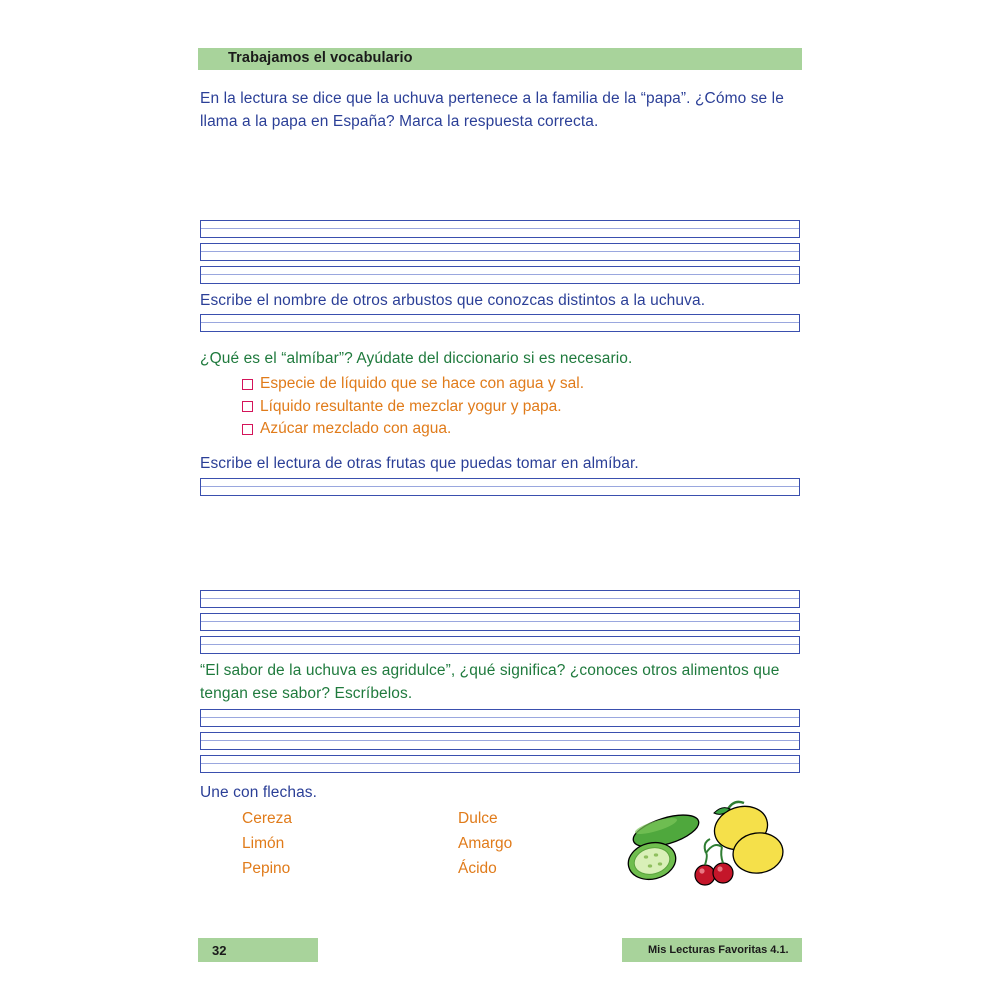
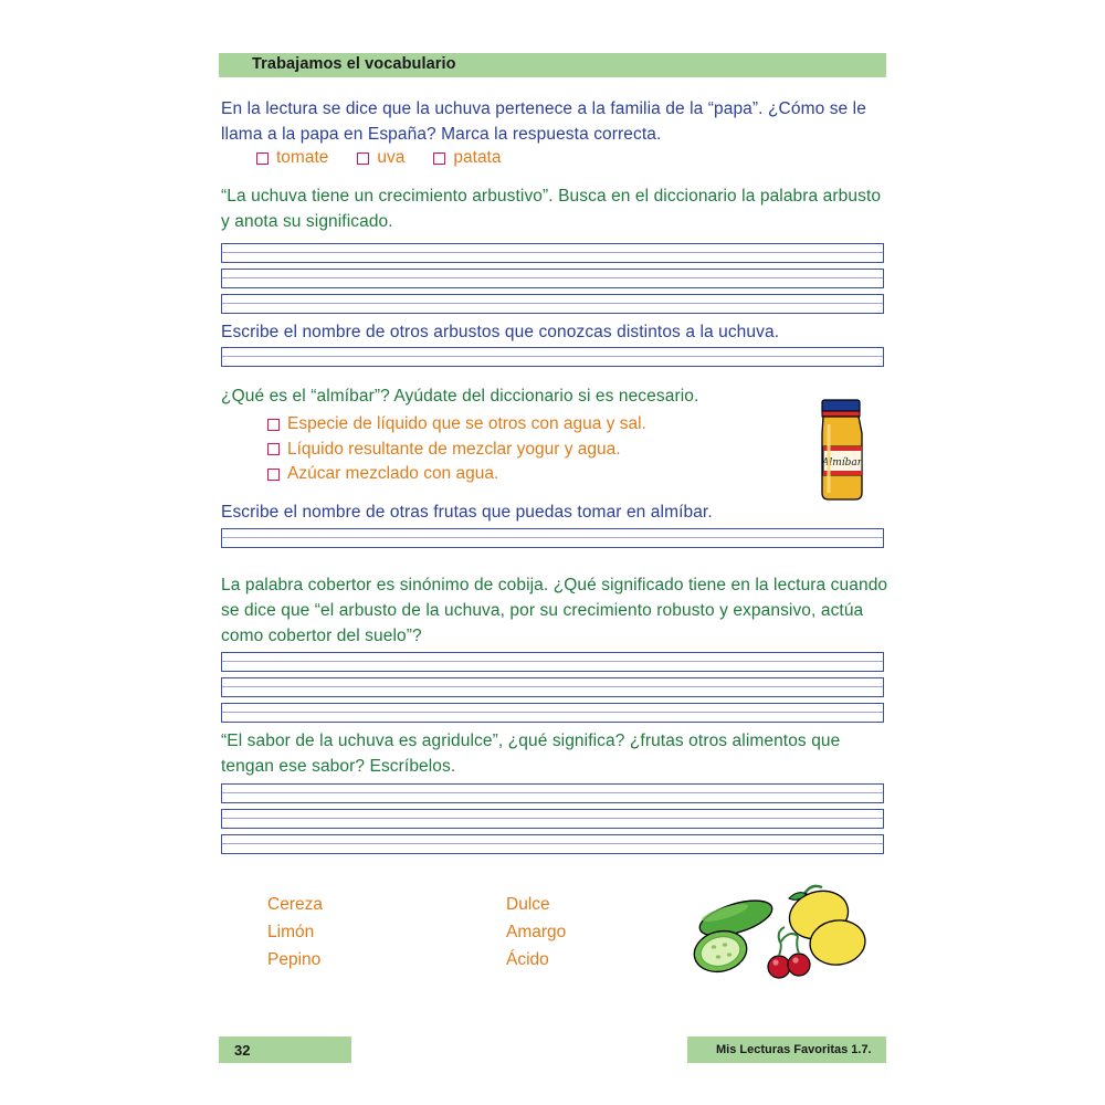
  Trabajamos el vocabulario
  En la lectura se dice que la uchuva pertenece a la familia de la “papa”. ¿Cómo se le llama a la papa en España? Marca la respuesta correcta.
+ tomate
+ uva
+ patata
+ “La uchuva tiene un crecimiento arbustivo”. Busca en el diccionario la palabra arbusto y anota su significado.
  Escribe el nombre de otros arbustos que conozcas distintos a la uchuva.
  ¿Qué es el “almíbar”? Ayúdate del diccionario si es necesario.
- Especie de líquido que se hace con agua y sal.
+ Especie de líquido que se otros con agua y sal.
- Líquido resultante de mezclar yogur y papa.
+ Líquido resultante de mezclar yogur y agua.
  Azúcar mezclado con agua.
+ Almíbar
- Escribe el lectura de otras frutas que puedas tomar en almíbar.
+ Escribe el nombre de otras frutas que puedas tomar en almíbar.
+ La palabra cobertor es sinónimo de cobija. ¿Qué significado tiene en la lectura cuando se dice que “el arbusto de la uchuva, por su crecimiento robusto y expansivo, actúa como cobertor del suelo”?
- “El sabor de la uchuva es agridulce”, ¿qué significa? ¿conoces otros alimentos que tengan ese sabor? Escríbelos.
+ “El sabor de la uchuva es agridulce”, ¿qué significa? ¿frutas otros alimentos que tengan ese sabor? Escríbelos.
- Une con flechas.
  Cereza
  Limón
  Pepino
  Dulce
  Amargo
  Ácido
  32
- Mis Lecturas Favoritas 4.1.
+ Mis Lecturas Favoritas 1.7.
